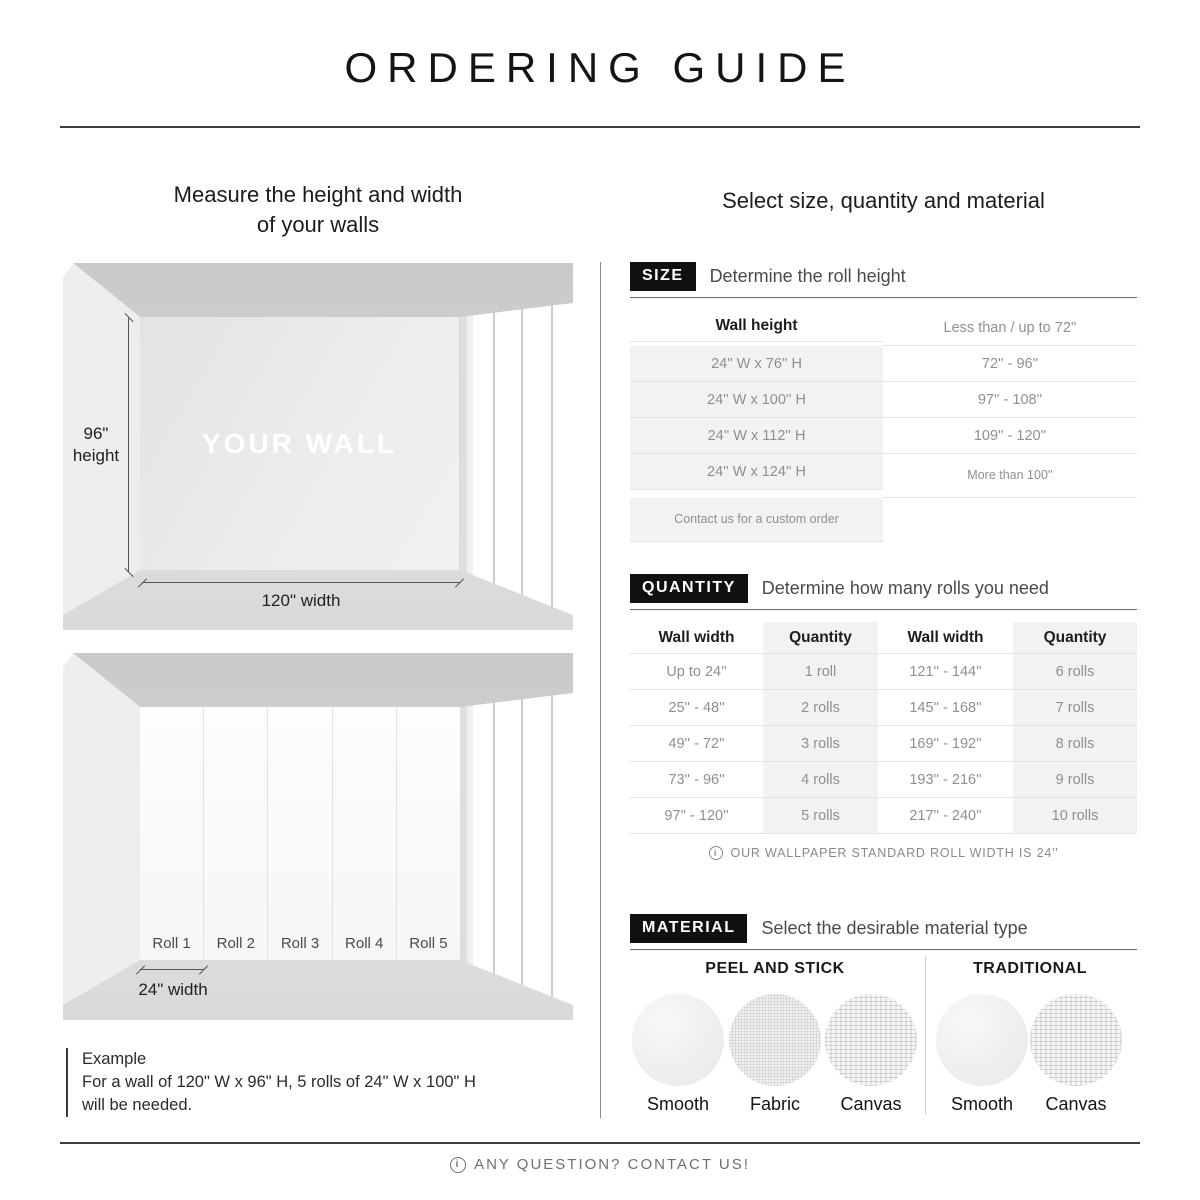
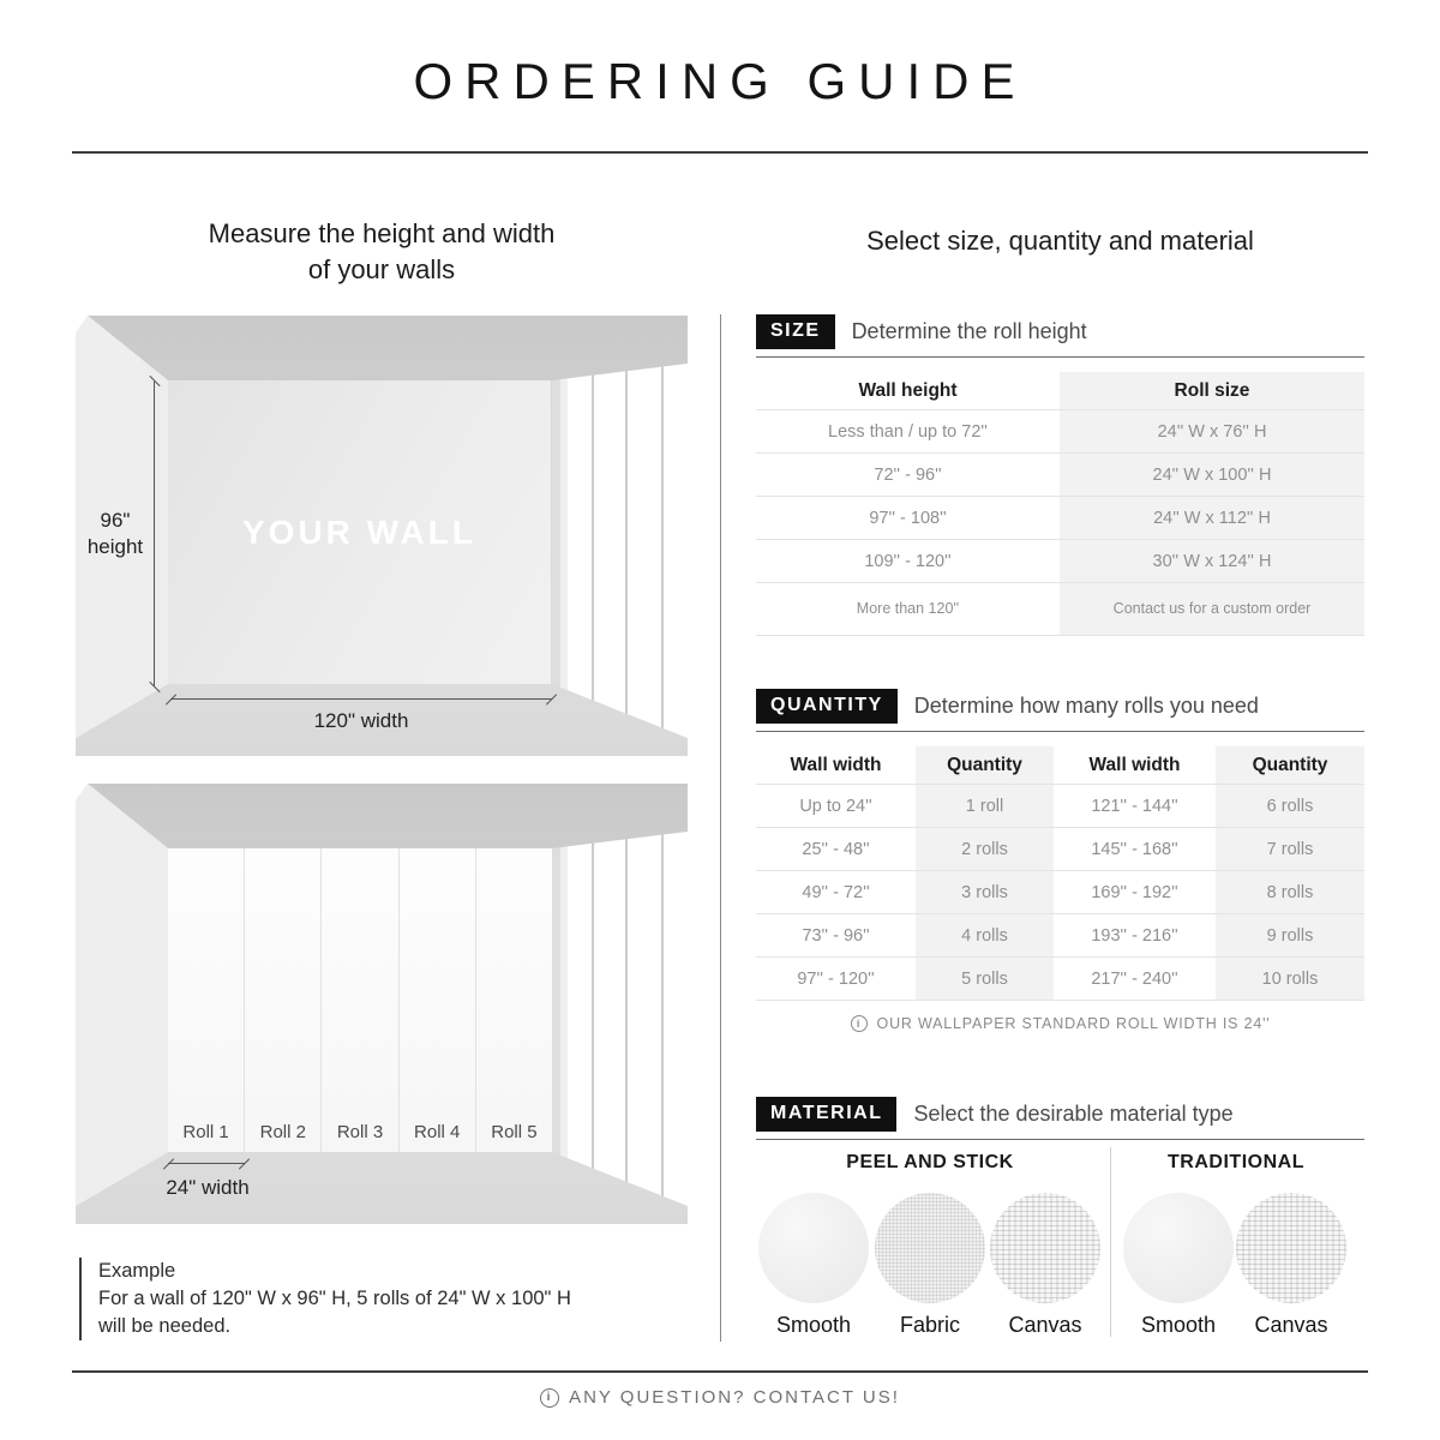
  ORDERING GUIDE
  Measure the height and width
  of your walls
  YOUR WALL
  96"
  height
  120" width
  Roll 1
  Roll 2
  Roll 3
  Roll 4
  Roll 5
  24" width
  Example
  For a wall of 120" W x 96" H, 5 rolls of 24" W x 100" H
  will be needed.
  Select size, quantity and material
  SIZE
  Determine the roll height
  Wall height
+ Roll size
  Less than / up to 72''
  24'' W x 76'' H
  72'' - 96''
  24'' W x 100'' H
  97'' - 108''
  24'' W x 112'' H
  109'' - 120''
- 24'' W x 124'' H
+ 30'' W x 124'' H
- More than 100''
+ More than 120''
  Contact us for a custom order
  QUANTITY
  Determine how many rolls you need
  Wall width
  Quantity
  Wall width
  Quantity
  Up to 24''
  1 roll
  121'' - 144''
  6 rolls
  25'' - 48''
  2 rolls
  145'' - 168''
  7 rolls
  49'' - 72''
  3 rolls
  169'' - 192''
  8 rolls
  73'' - 96''
  4 rolls
  193'' - 216''
  9 rolls
  97'' - 120''
  5 rolls
  217'' - 240''
  10 rolls
  i
  OUR WALLPAPER STANDARD ROLL WIDTH IS 24''
  MATERIAL
  Select the desirable material type
  PEEL AND STICK
  TRADITIONAL
  Smooth
  Fabric
  Canvas
  Smooth
  Canvas
  i
  ANY QUESTION? CONTACT US!
